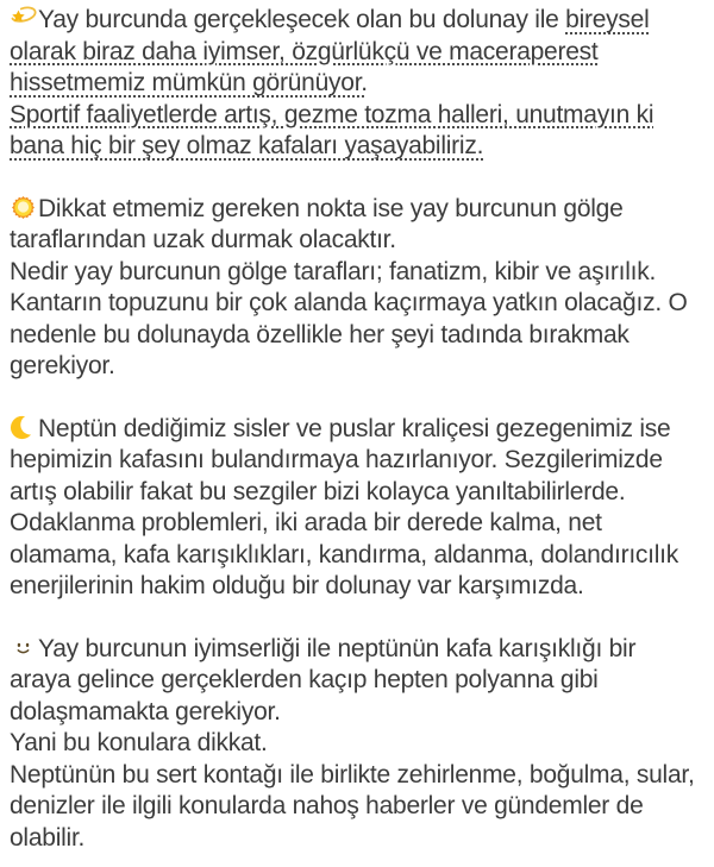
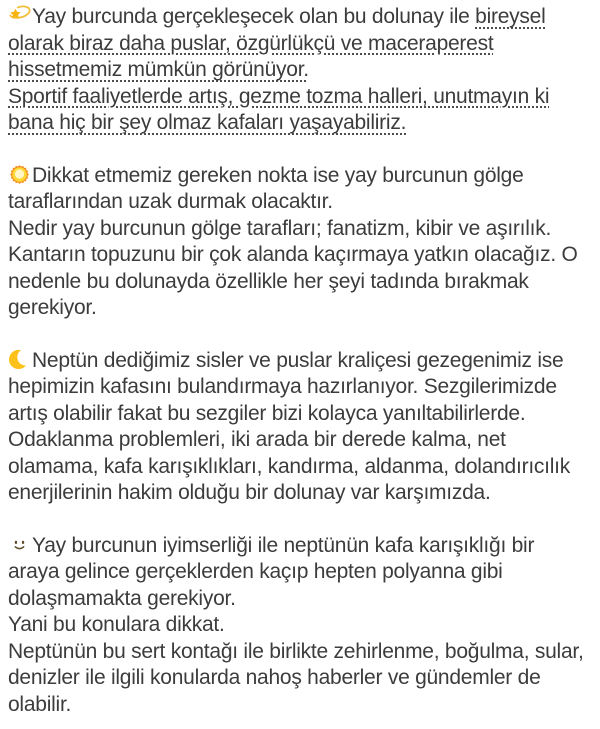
- Yay burcunda gerçekleşecek olan bu dolunay ile bireysel olarak biraz daha iyimser, özgürlükçü ve maceraperest hissetmemiz mümkün görünüyor.
+ Yay burcunda gerçekleşecek olan bu dolunay ile bireysel olarak biraz daha puslar, özgürlükçü ve maceraperest hissetmemiz mümkün görünüyor.
  Sportif faaliyetlerde artış, gezme tozma halleri, unutmayın ki bana hiç bir şey olmaz kafaları yaşayabiliriz.
  Dikkat etmemiz gereken nokta ise yay burcunun gölge taraflarından uzak durmak olacaktır.
  Nedir yay burcunun gölge tarafları; fanatizm, kibir ve aşırılık.
  Kantarın topuzunu bir çok alanda kaçırmaya yatkın olacağız. O nedenle bu dolunayda özellikle her şeyi tadında bırakmak gerekiyor.
  Neptün dediğimiz sisler ve puslar kraliçesi gezegenimiz ise hepimizin kafasını bulandırmaya hazırlanıyor. Sezgilerimizde artış olabilir fakat bu sezgiler bizi kolayca yanıltabilirlerde. Odaklanma problemleri, iki arada bir derede kalma, net olamama, kafa karışıklıkları, kandırma, aldanma, dolandırıcılık enerjilerinin hakim olduğu bir dolunay var karşımızda.
  Yay burcunun iyimserliği ile neptünün kafa karışıklığı bir araya gelince gerçeklerden kaçıp hepten polyanna gibi dolaşmamakta gerekiyor.
  Yani bu konulara dikkat.
  Neptünün bu sert kontağı ile birlikte zehirlenme, boğulma, sular, denizler ile ilgili konularda nahoş haberler ve gündemler de olabilir.
